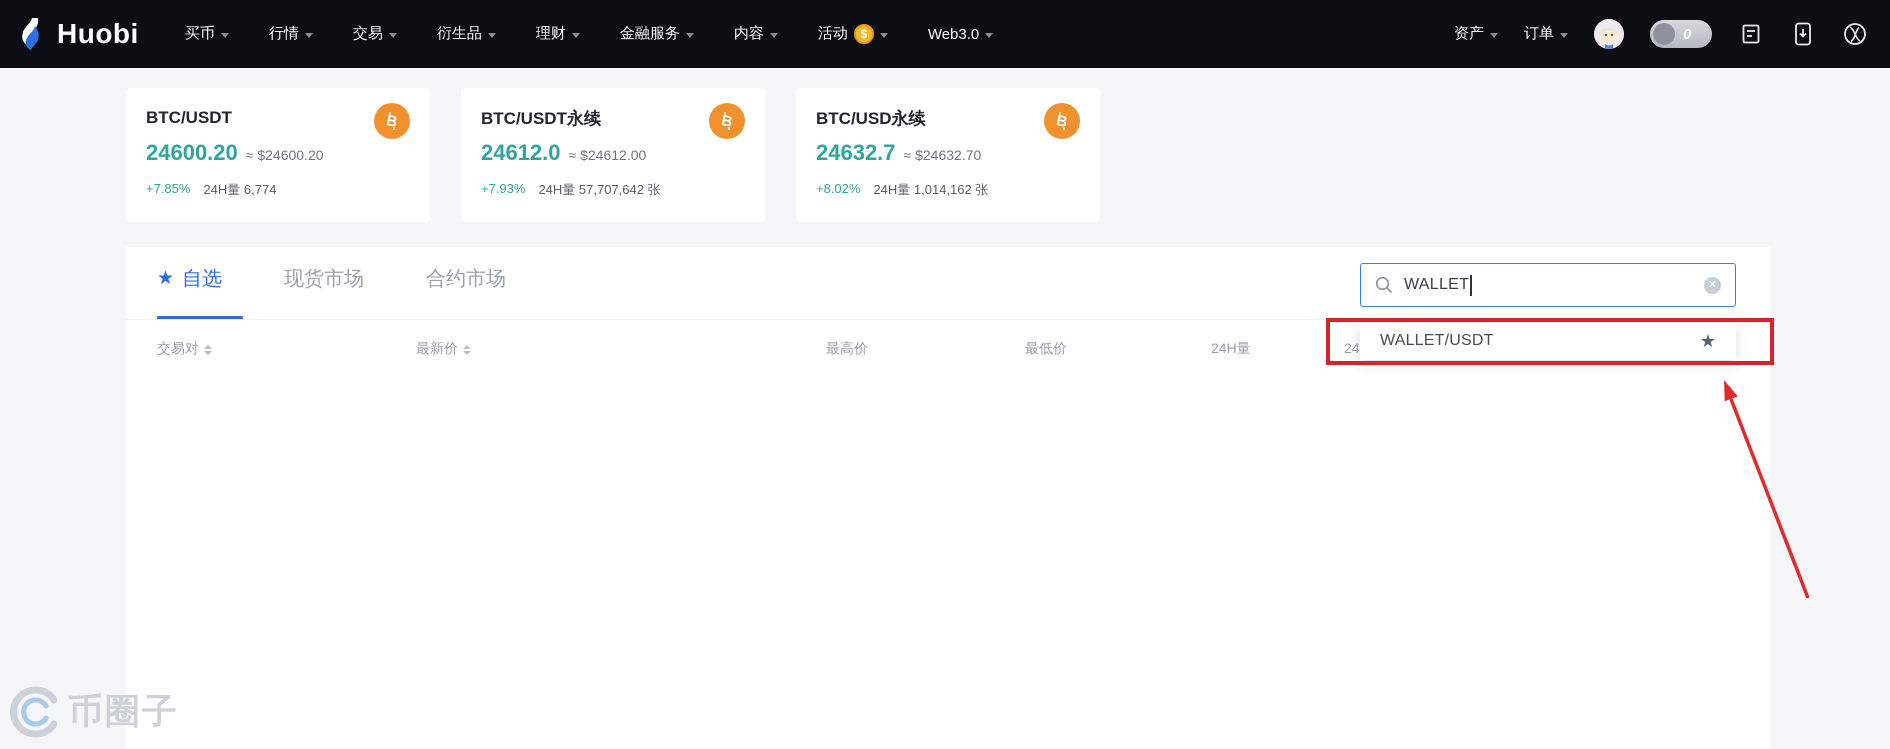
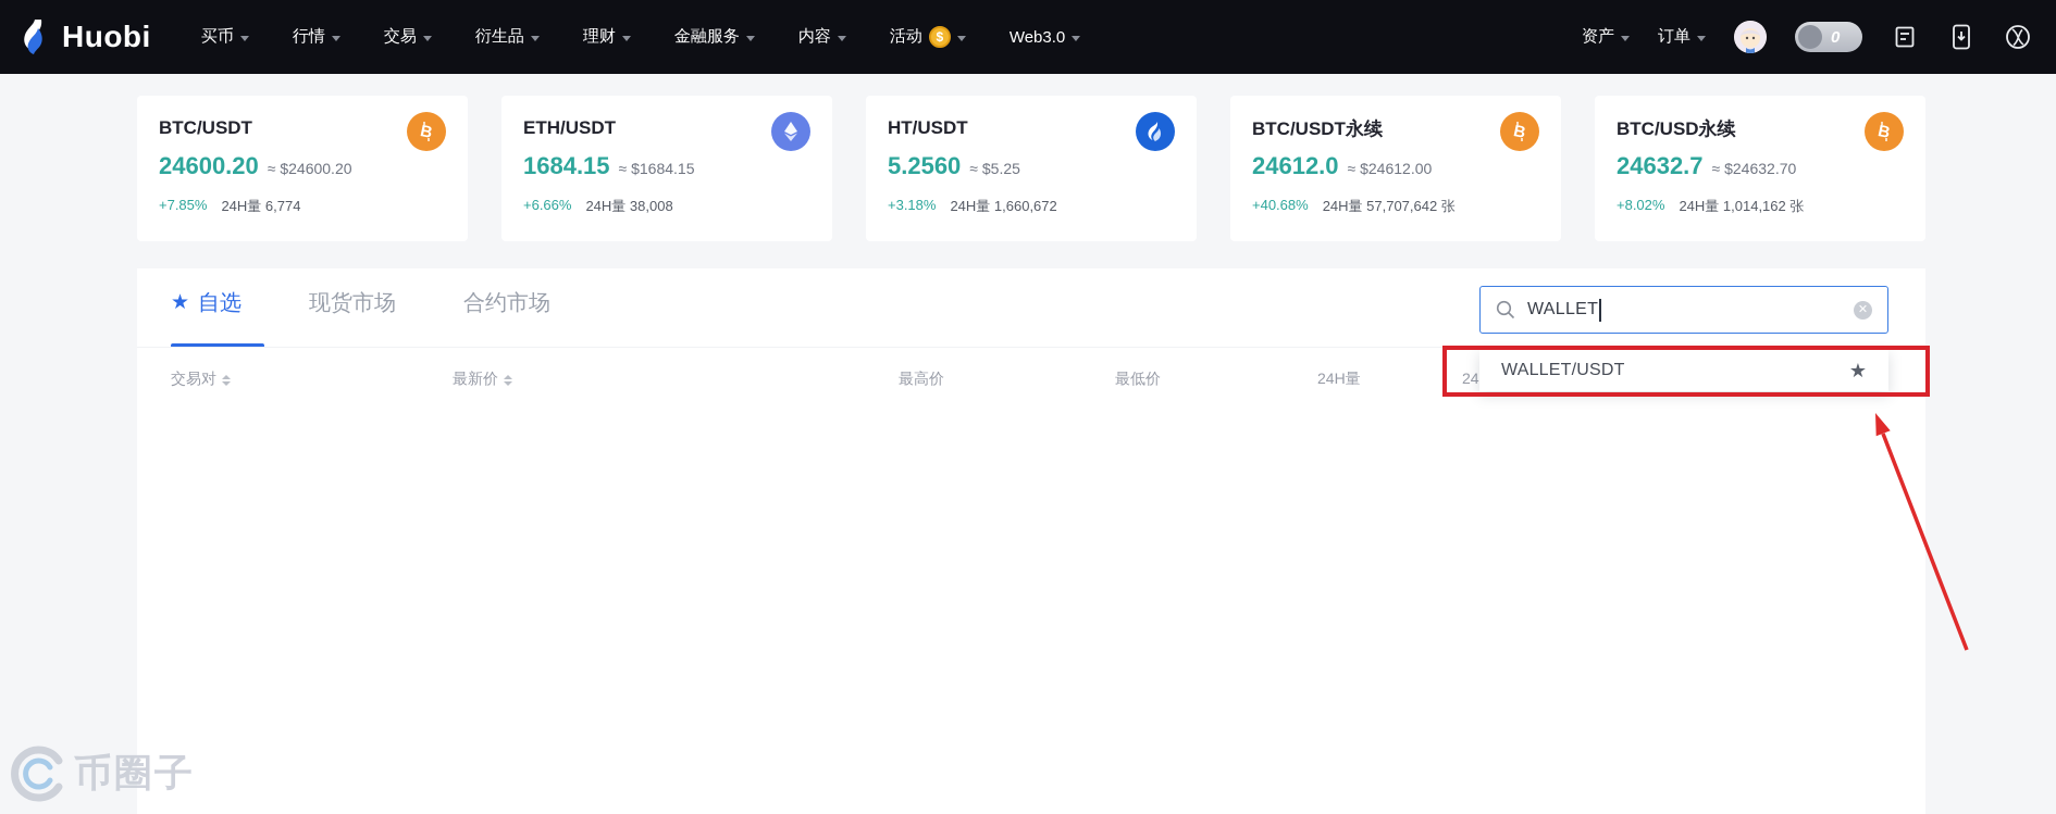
  Huobi
  买币
  行情
  交易
  衍生品
  理财
  金融服务
  内容
  活动
  $
  Web3.0
  资产
  订单
  0
  BTC/USDT
  24600.20
  ≈ $24600.20
  +7.85%
  24H量 6,774
+ ETH/USDT
+ 1684.15
+ ≈ $1684.15
+ +6.66%
+ 24H量 38,008
+ HT/USDT
+ 5.2560
+ ≈ $5.25
+ +3.18%
+ 24H量 1,660,672
  BTC/USDT永续
  24612.0
  ≈ $24612.00
- +7.93%
+ +40.68%
  24H量 57,707,642 张
  BTC/USD永续
  24632.7
  ≈ $24632.70
  +8.02%
  24H量 1,014,162 张
  ★
  自选
  现货市场
  合约市场
  交易对
  最新价
  最高价
  最低价
  24H量
  WALLET
  ✕
  WALLET/USDT
  ★
  币圈子
